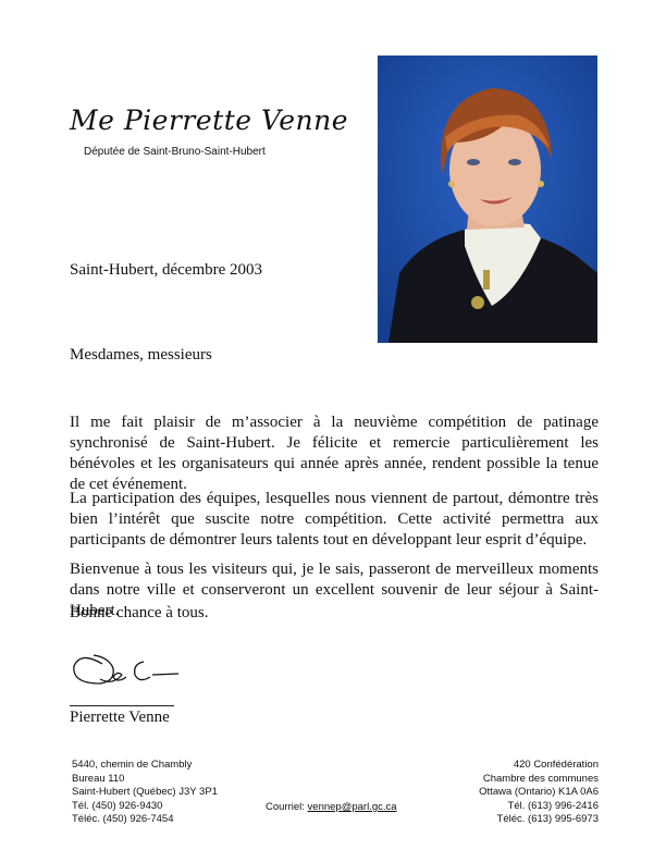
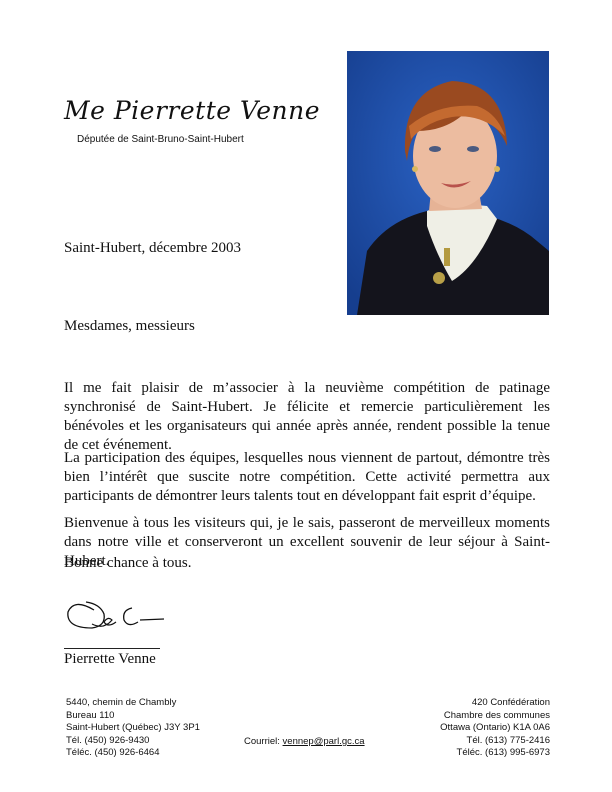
  Me Pierrette Venne
  Députée de Saint-Bruno-Saint-Hubert
  Saint-Hubert, décembre 2003
  Mesdames, messieurs
  Il me fait plaisir de m’associer à la neuvième compétition de patinage synchronisé de Saint-Hubert. Je félicite et remercie particulièrement les bénévoles et les organisateurs qui année après année, rendent possible la tenue de cet événement.
- La participation des équipes, lesquelles nous viennent de partout, démontre très bien l’intérêt que suscite notre compétition. Cette activité permettra aux participants de démontrer leurs talents tout en développant leur esprit d’équipe.
+ La participation des équipes, lesquelles nous viennent de partout, démontre très bien l’intérêt que suscite notre compétition. Cette activité permettra aux participants de démontrer leurs talents tout en développant fait esprit d’équipe.
  Bienvenue à tous les visiteurs qui, je le sais, passeront de merveilleux moments dans notre ville et conserveront un excellent souvenir de leur séjour à Saint-Hubert.
  Bonne chance à tous.
  Pierrette Venne
  5440, chemin de Chambly
  Bureau 110
  Saint-Hubert (Québec) J3Y 3P1
  Tél. (450) 926-9430
- Téléc. (450) 926-7454
+ Téléc. (450) 926-6464
  Courriel: vennep@parl.gc.ca
  420 Confédération
  Chambre des communes
  Ottawa (Ontario) K1A 0A6
- Tél. (613) 996-2416
+ Tél. (613) 775-2416
  Téléc. (613) 995-6973
